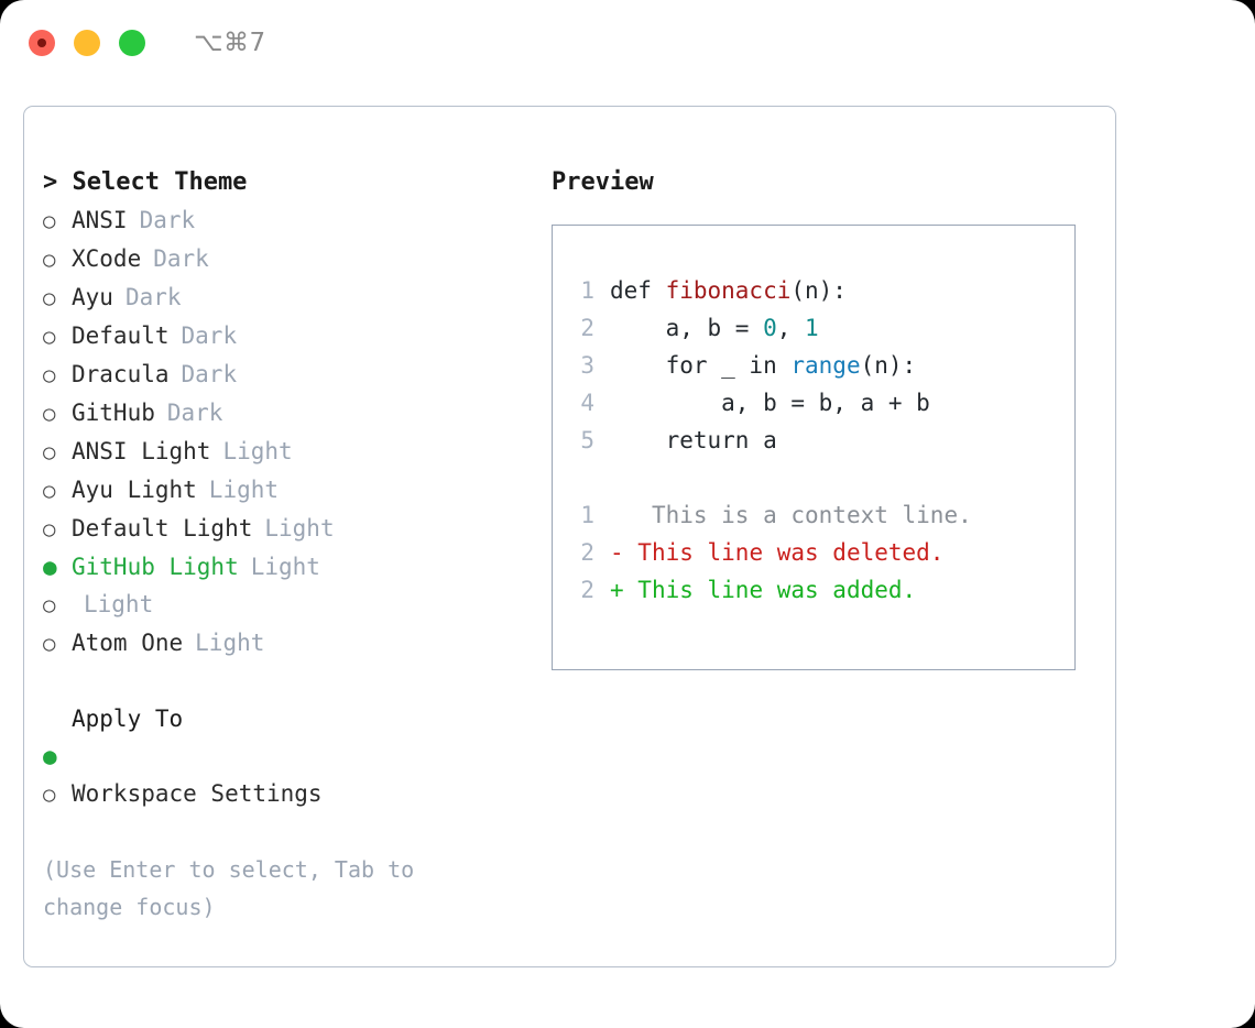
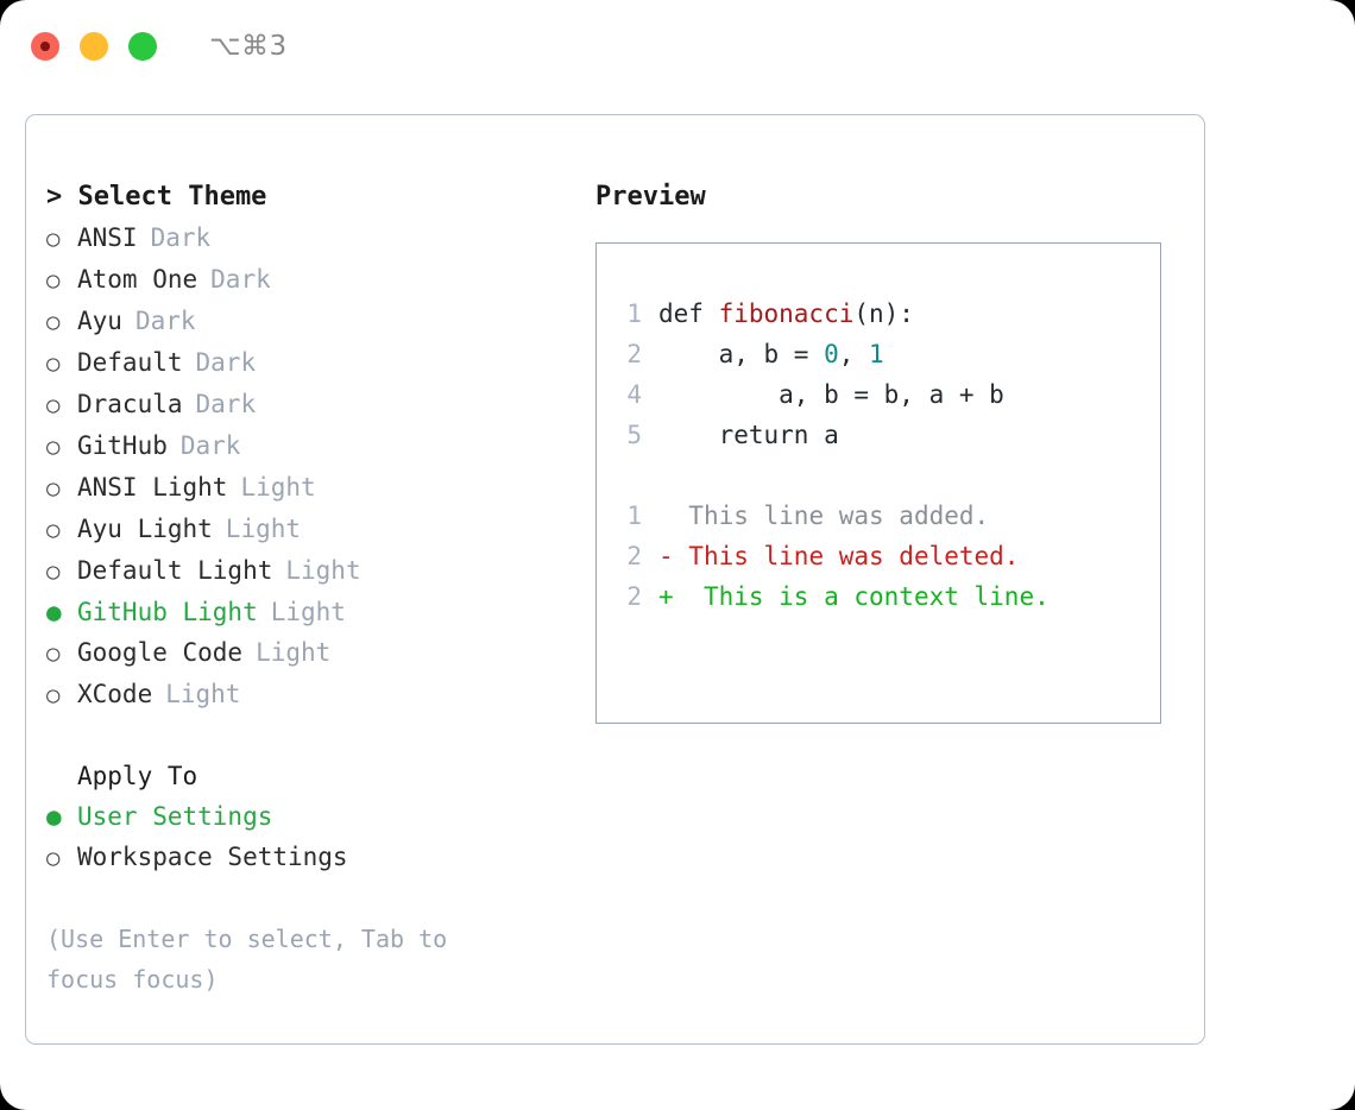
- ⌥⌘7
+ ⌥⌘3
  > Select Theme
  ○
  ANSI
  Dark
  ○
- XCode
+ Atom One
  Dark
  ○
  Ayu
  Dark
  ○
  Default
  Dark
  ○
  Dracula
  Dark
  ○
  GitHub
  Dark
  ○
  ANSI Light
  Light
  ○
  Ayu Light
  Light
  ○
  Default Light
  Light
  ●
  GitHub Light
  Light
  ○
+ Google Code
  Light
  ○
- Atom One
+ XCode
  Light
  Apply To
  ●
+ User Settings
  ○
  Workspace Settings
- (Use Enter to select, Tab to change focus)
+ (Use Enter to select, Tab to focus focus)
  Preview
  1
  def fibonacci(n):
  2
  a, b = 0, 1
- 3
- for _ in range(n):
  4
  a, b = b, a + b
  5
  return a
  1
- This is a context line.
+ This line was added.
  2
  -
  This line was deleted.
  2
  +
- This line was added.
+ This is a context line.
